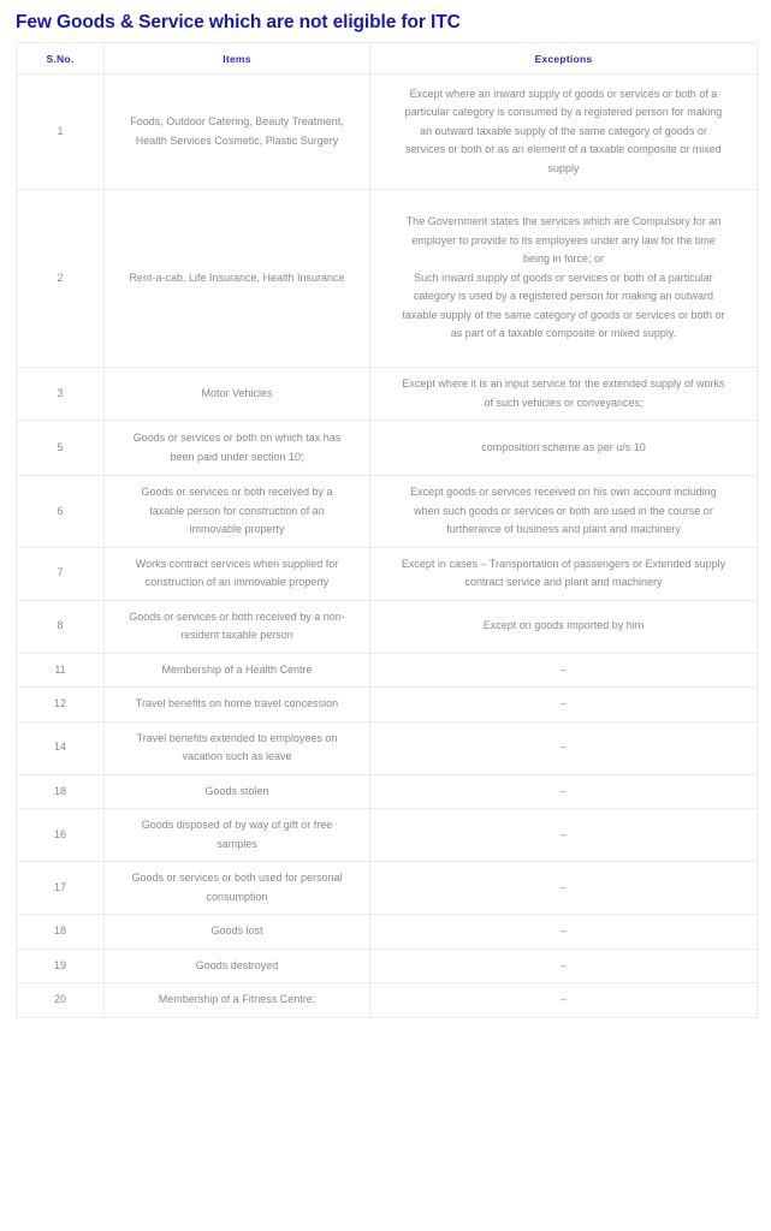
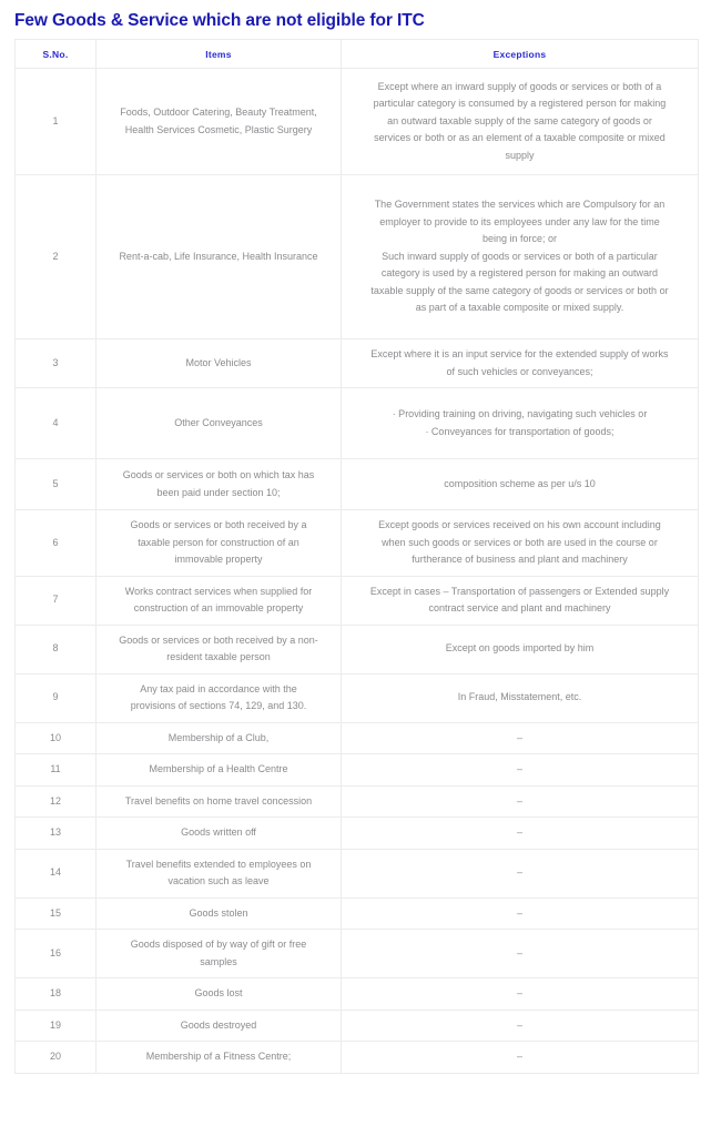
  Few Goods & Service which are not eligible for ITC
  S.No.	Items	Exceptions
  1	Foods, Outdoor Catering, Beauty Treatment,Health Services Cosmetic, Plastic Surgery	Except where an inward supply of goods or services or both of aparticular category is consumed by a registered person for makingan outward taxable supply of the same category of goods orservices or both or as an element of a taxable composite or mixedsupply
  2	Rent-a-cab, Life Insurance, Health Insurance	The Government states the services which are Compulsory for anemployer to provide to its employees under any law for the timebeing in force; orSuch inward supply of goods or services or both of a particularcategory is used by a registered person for making an outwardtaxable supply of the same category of goods or services or both oras part of a taxable composite or mixed supply.
  3	Motor Vehicles	Except where it is an input service for the extended supply of worksof such vehicles or conveyances;
+ 4	Other Conveyances	· Providing training on driving, navigating such vehicles or· Conveyances for transportation of goods;
  5	Goods or services or both on which tax hasbeen paid under section 10;	composition scheme as per u/s 10
  6	Goods or services or both received by ataxable person for construction of animmovable property	Except goods or services received on his own account includingwhen such goods or services or both are used in the course orfurtherance of business and plant and machinery
  7	Works contract services when supplied forconstruction of an immovable property	Except in cases – Transportation of passengers or Extended supplycontract service and plant and machinery
  8	Goods or services or both received by a non-resident taxable person	Except on goods imported by him
+ 9	Any tax paid in accordance with theprovisions of sections 74, 129, and 130.	In Fraud, Misstatement, etc.
+ 10	Membership of a Club,	–
  11	Membership of a Health Centre	–
  12	Travel benefits on home travel concession	–
+ 13	Goods written off	–
  14	Travel benefits extended to employees onvacation such as leave	–
- 18	Goods stolen	–
+ 15	Goods stolen	–
  16	Goods disposed of by way of gift or freesamples	–
- 17	Goods or services or both used for personalconsumption	–
  18	Goods lost	–
  19	Goods destroyed	–
  20	Membership of a Fitness Centre;	–
